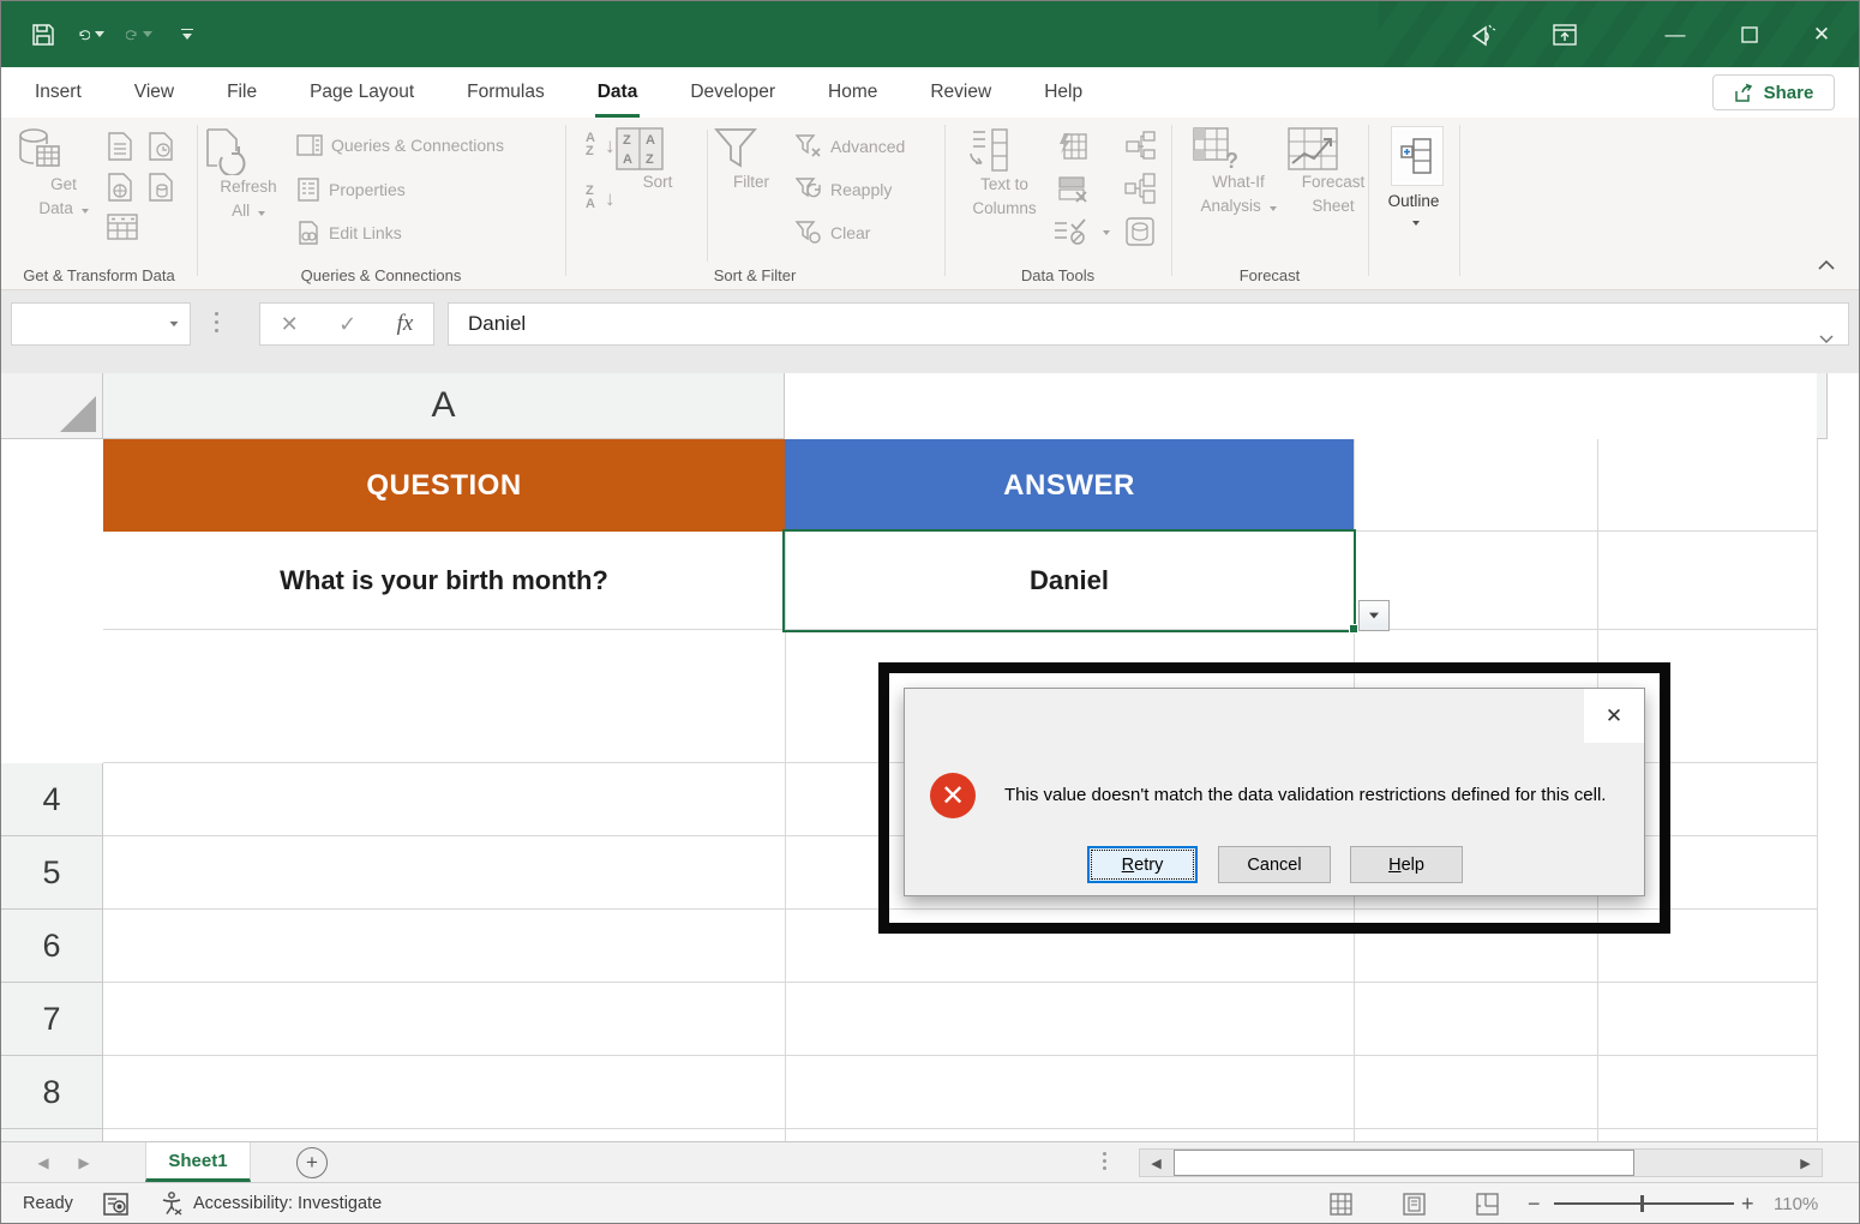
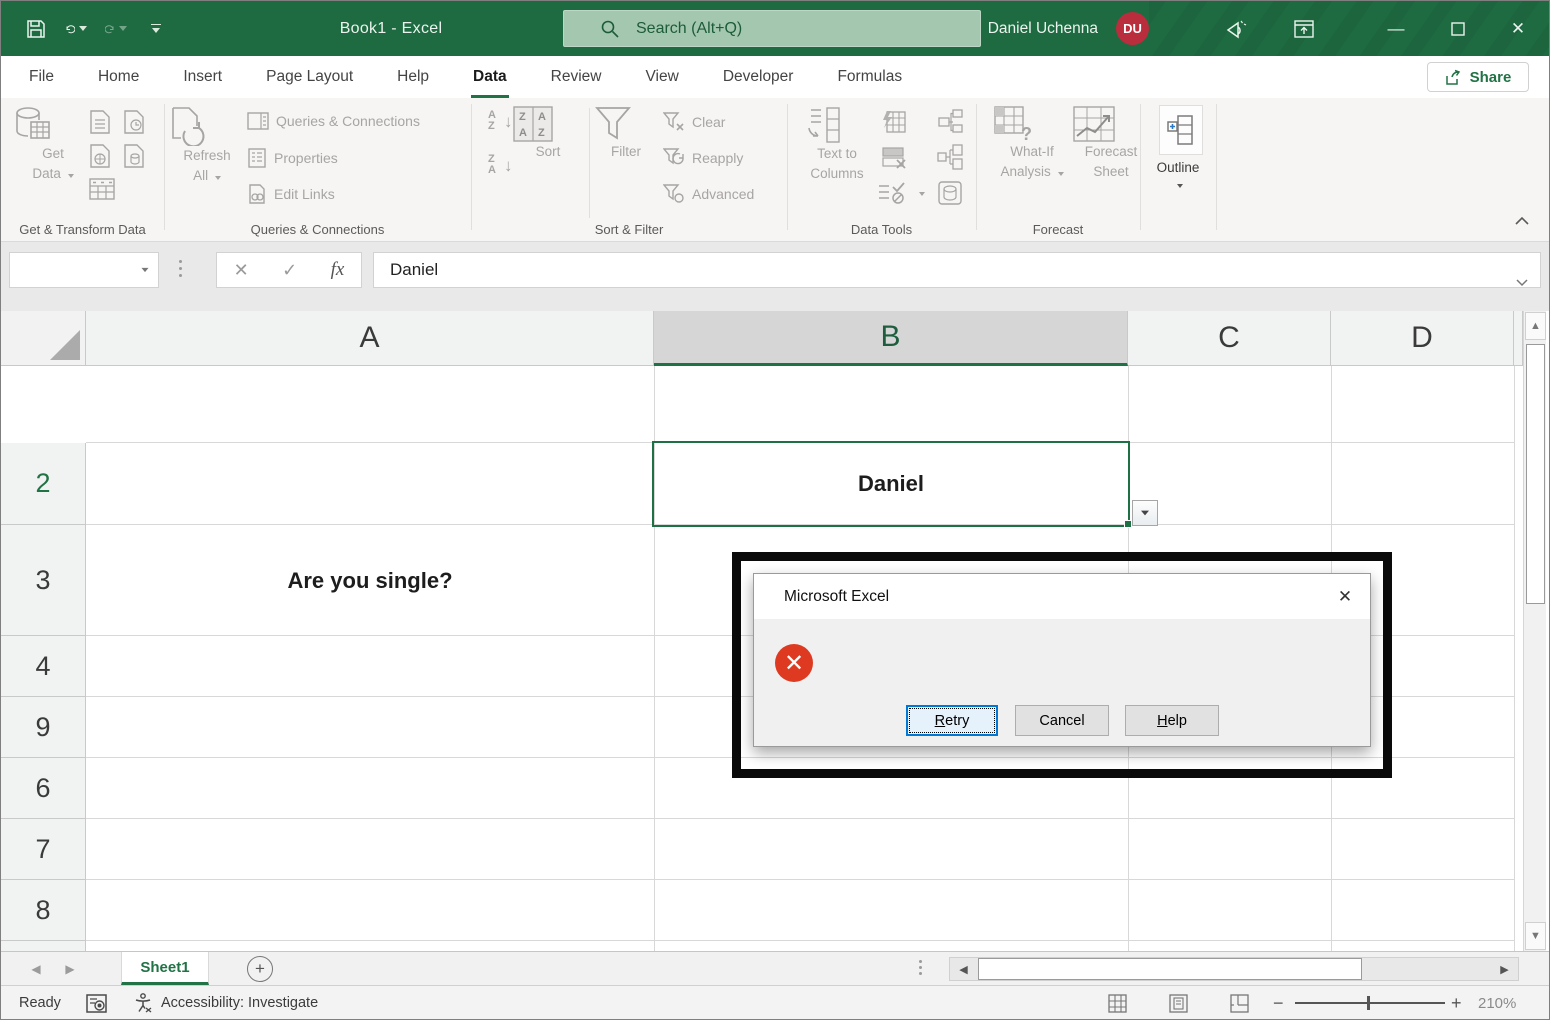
+ Book1 - Excel
+ Search (Alt+Q)
+ Daniel Uchenna
+ DU
  —
  ✕
- Insert
+ File
- View
+ Home
- File
+ Insert
  Page Layout
- Formulas
+ Help
  Data
- Developer
+ Review
- Home
+ View
- Review
+ Developer
- Help
+ Formulas
  Share
  Get
  Data
  Get & Transform Data
  Refresh
  All
  Queries & Connections
  Properties
  Edit Links
  Queries & Connections
  A
  Z
  ↓
  Z
  A
  ↓
  Z
  A
  A
  Z
  Sort
  Filter
- Advanced
+ Clear
  Reapply
- Clear
+ Advanced
  Sort & Filter
  Text to
  Columns
  Data Tools
  ?
  What-If
  Analysis
  Forecast
  Sheet
  Forecast
  Outline
  ✕
  ✓
  fx
  Daniel
  A
+ B
+ C
+ D
+ 2
+ 3
  4
- 5
+ 9
  6
  7
  8
- QUESTION
- ANSWER
- What is your birth month?
  Daniel
+ Are you single?
+ ▲
+ ▼
+ Microsoft Excel
  ✕
  ✕
- This value doesn't match the data validation restrictions defined for this cell.
  R
  etry
  Cancel
  H
  elp
  ◀
  ▶
  Sheet1
  +
  ◀
  ▶
  Ready
  Accessibility: Investigate
  −
  +
- 110%
+ 210%
